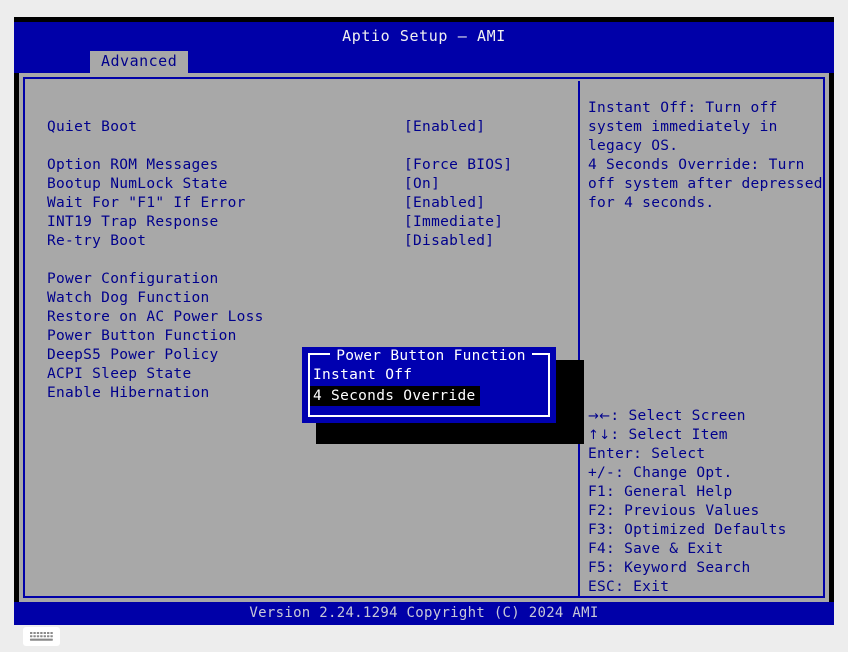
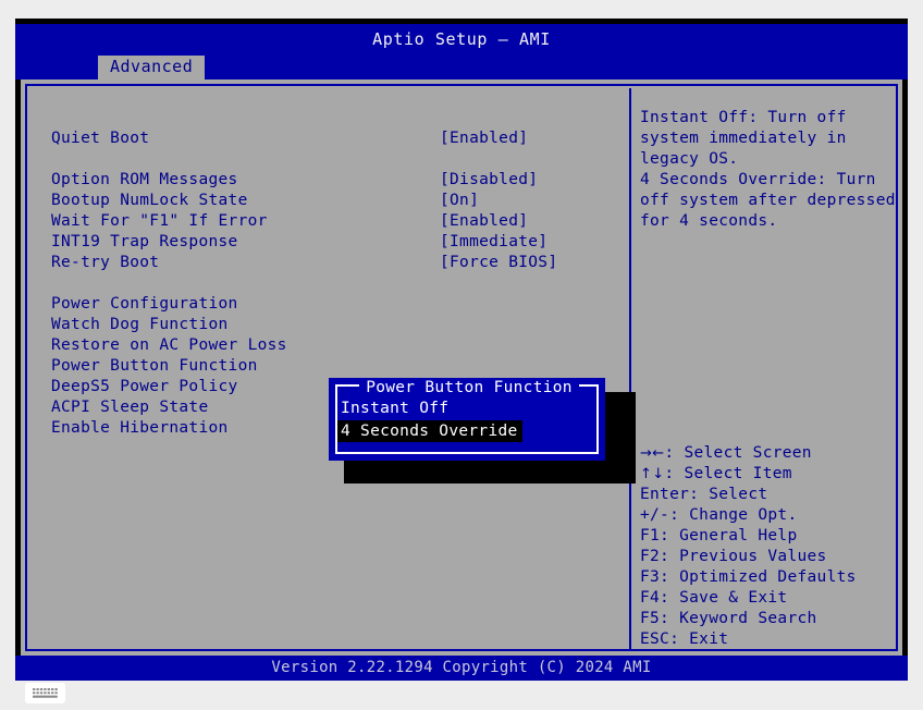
  Aptio Setup – AMI
  Advanced
  Quiet Boot
  [Enabled]
  Option ROM Messages
- [Force BIOS]
+ [Disabled]
  Bootup NumLock State
  [On]
  Wait For "F1" If Error
  [Enabled]
  INT19 Trap Response
  [Immediate]
  Re-try Boot
- [Disabled]
+ [Force BIOS]
  Power Configuration
  Watch Dog Function
  Restore on AC Power Loss
  Power Button Function
  DeepS5 Power Policy
  ACPI Sleep State
  Enable Hibernation
  Instant Off: Turn off
  system immediately in
  legacy OS.
  4 Seconds Override: Turn
  off system after depressed
  for 4 seconds.
  →←: Select Screen
  ↑↓: Select Item
  Enter: Select
  +/-: Change Opt.
  F1: General Help
  F2: Previous Values
  F3: Optimized Defaults
  F4: Save & Exit
  F5: Keyword Search
  ESC: Exit
  Power Button Function
  Instant Off
  4 Seconds Override
- Version 2.24.1294 Copyright (C) 2024 AMI
+ Version 2.22.1294 Copyright (C) 2024 AMI
